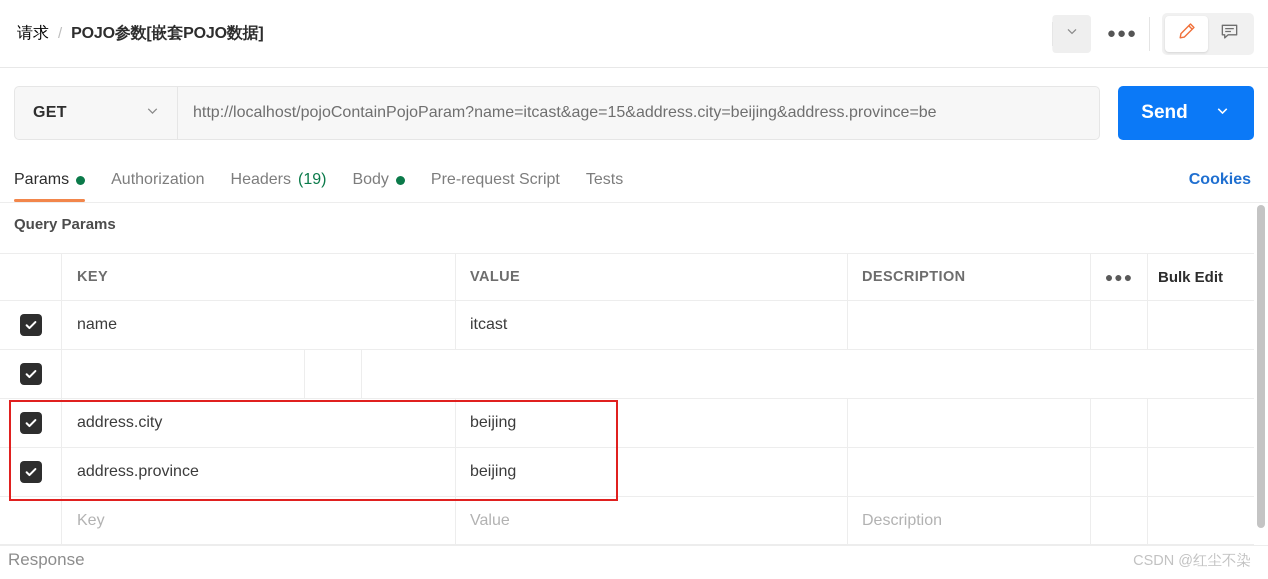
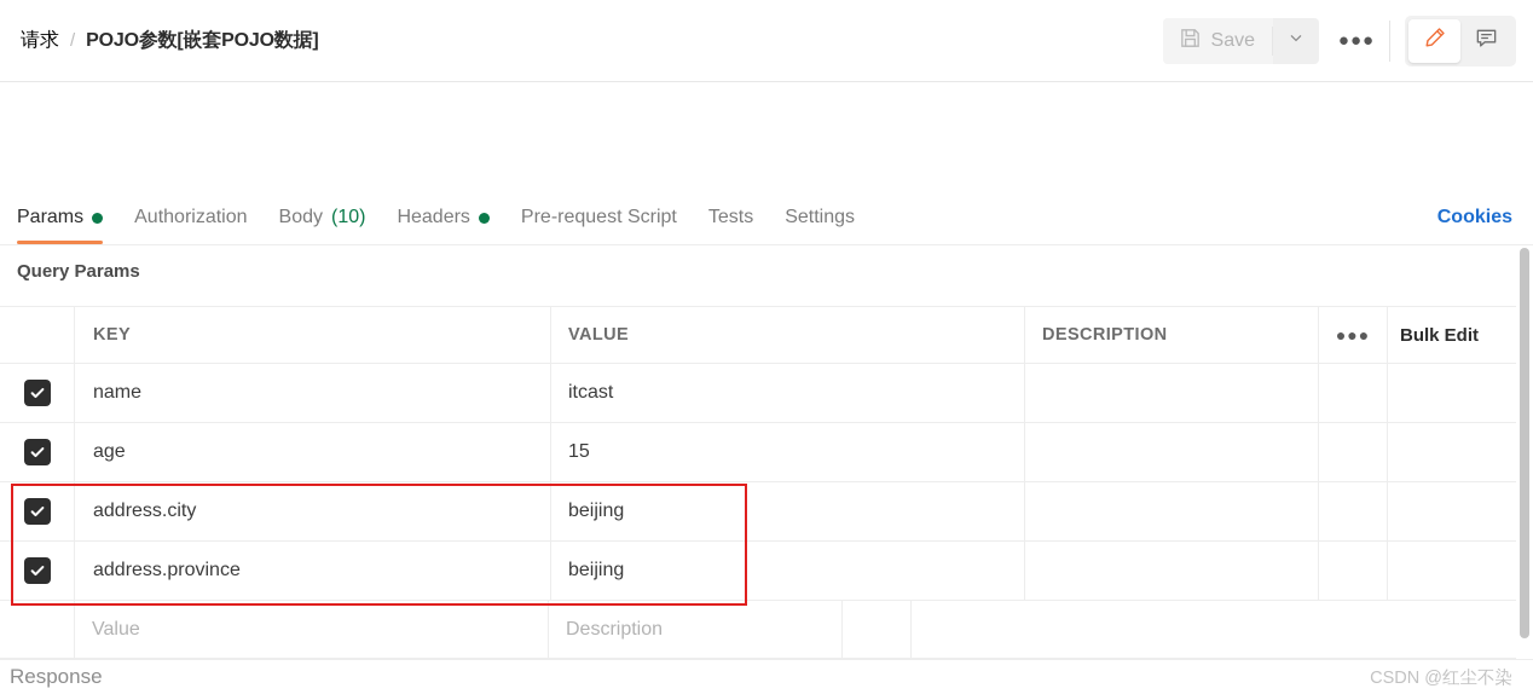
  请求
  /
  POJO参数[嵌套POJO数据]
+ Save
  ●●●
- GET
- http://localhost/pojoContainPojoParam?name=itcast&age=15&address.city=beijing&address.province=be
- Send
  Params
  Authorization
- Headers
+ Body
- (19)
+ (10)
- Body
+ Headers
  Pre-request Script
  Tests
+ Settings
  Cookies
  Query Params
  KEY
  VALUE
  DESCRIPTION
  ●●●
  Bulk Edit
  name
  itcast
+ age
+ 15
  address.city
  beijing
  address.province
  beijing
- Key
  Value
  Description
  Response
  CSDN @红尘不染
